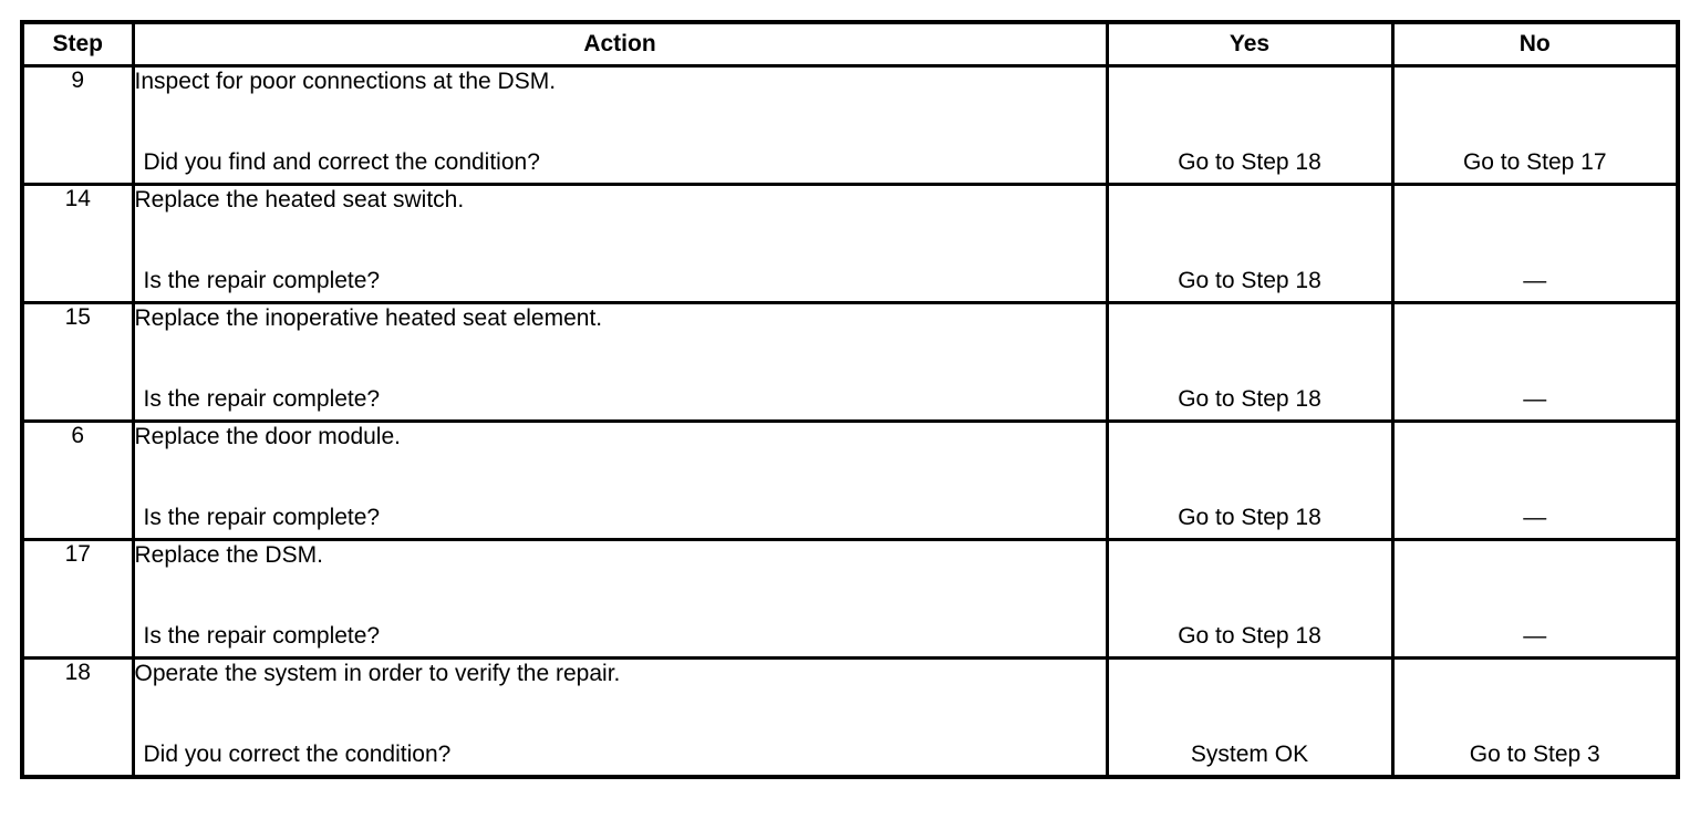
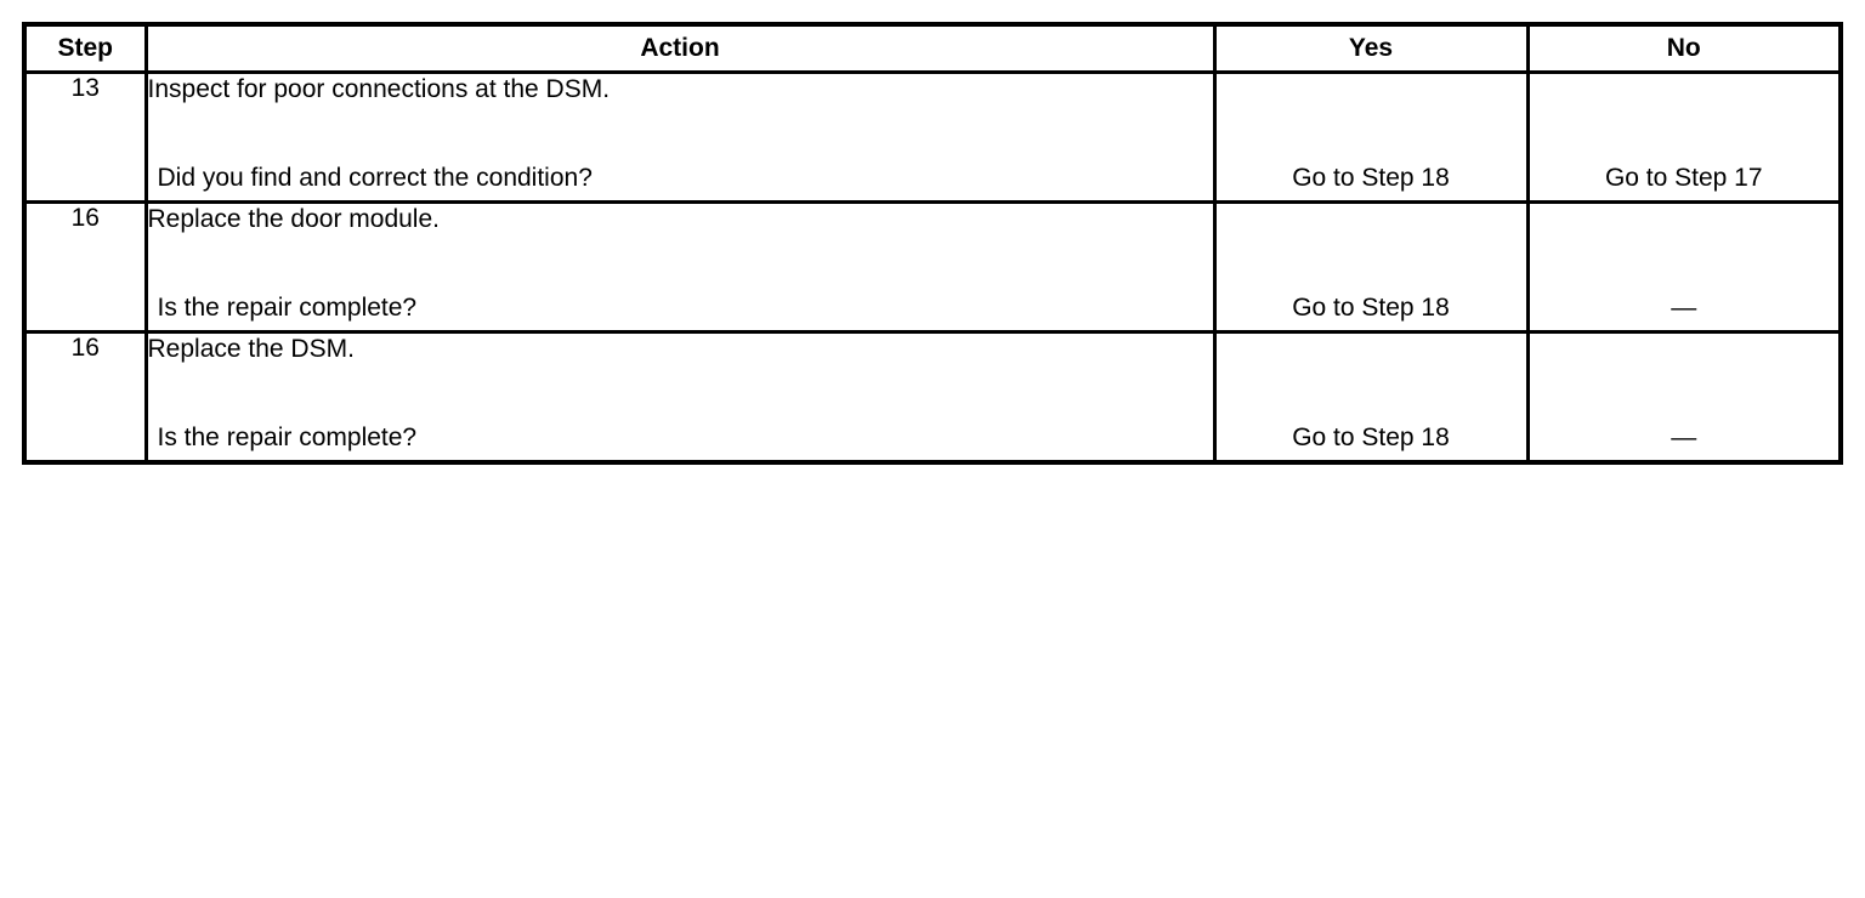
  Step	Action	Yes	No
- 9	Inspect for poor connections at the DSM. Did you find and correct the condition?	Go to Step 18	Go to Step 17
+ 13	Inspect for poor connections at the DSM. Did you find and correct the condition?	Go to Step 18	Go to Step 17
- 14	Replace the heated seat switch. Is the repair complete?	Go to Step 18	—
- 15	Replace the inoperative heated seat element. Is the repair complete?	Go to Step 18	—
- 6	Replace the door module. Is the repair complete?	Go to Step 18	—
+ 16	Replace the door module. Is the repair complete?	Go to Step 18	—
- 17	Replace the DSM. Is the repair complete?	Go to Step 18	—
+ 16	Replace the DSM. Is the repair complete?	Go to Step 18	—
- 18	Operate the system in order to verify the repair. Did you correct the condition?	System OK	Go to Step 3
